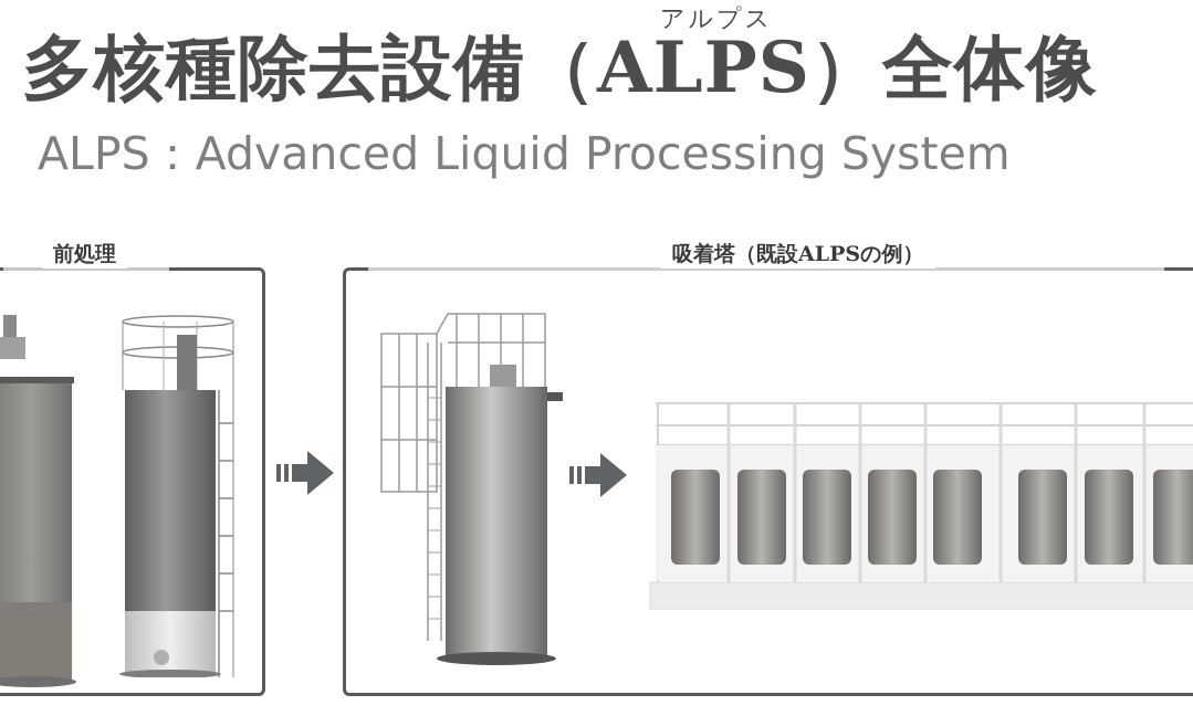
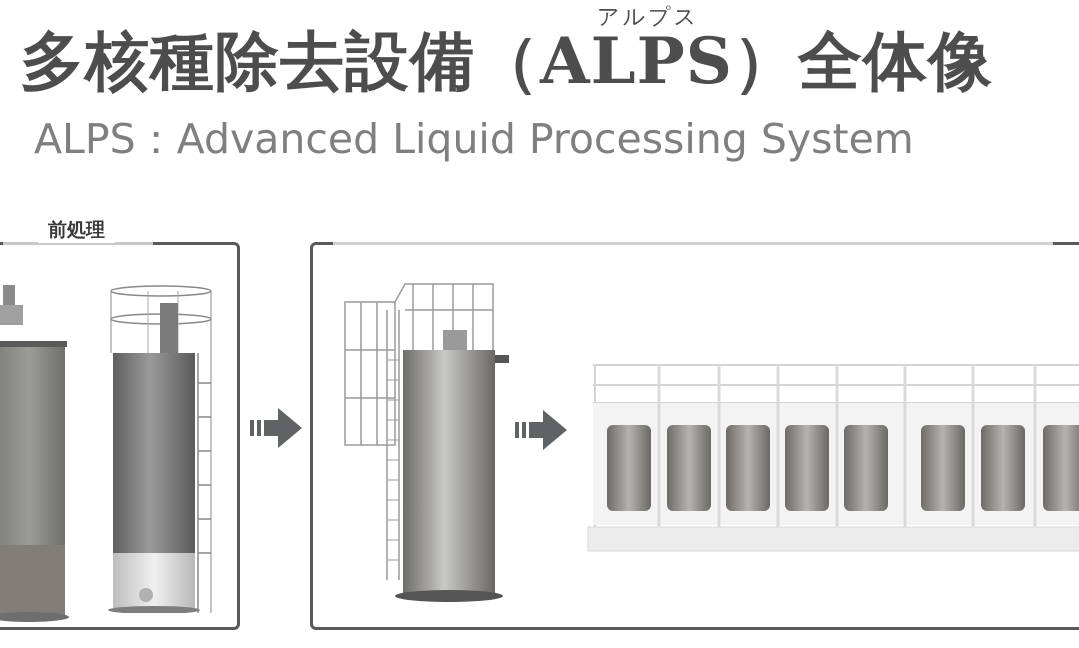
  アルプス
  多核種除去設備（ALPS）全体像
  ALPS：Advanced Liquid Processing System
  前処理
- 吸着塔（既設ALPSの例）
